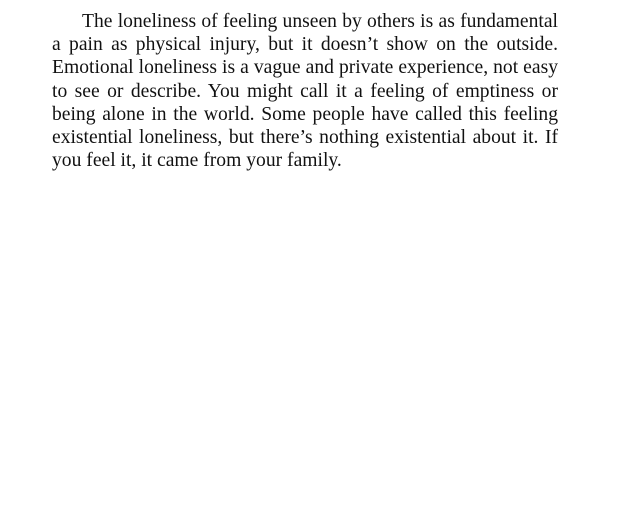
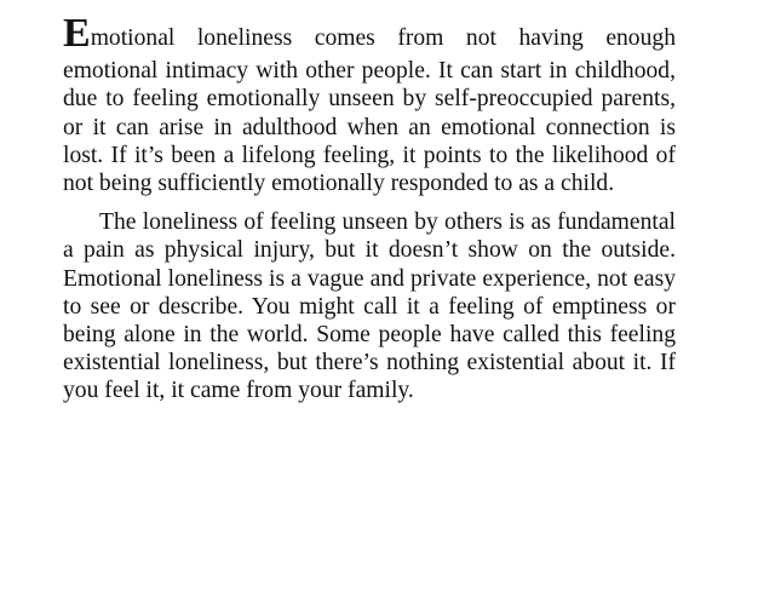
+ Emotional loneliness comes from not having enough
+ emotional intimacy with other people. It can start in childhood, due to feeling emotionally unseen by self-preoccupied parents, or it can arise in adulthood when an emotional connection is lost. If it’s been a lifelong feeling, it points to the likelihood of not being sufficiently emotionally responded to as a child.
  The loneliness of feeling unseen by others is as fundamental a pain as physical injury, but it doesn’t show on the outside. Emotional loneliness is a vague and private experience, not easy to see or describe. You might call it a feeling of emptiness or being alone in the world. Some people have called this feeling existential loneliness, but there’s nothing existential about it. If you feel it, it came from your family.
